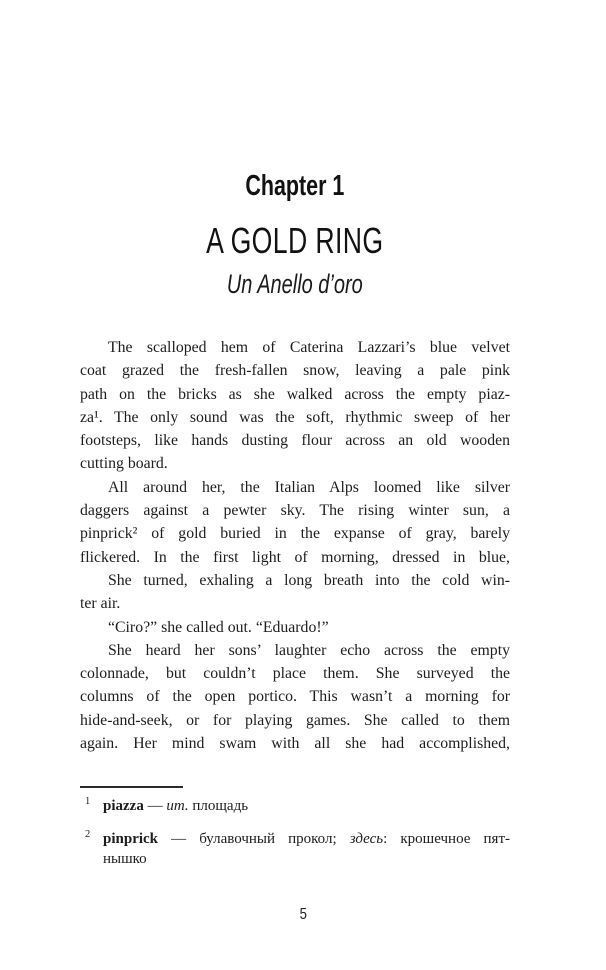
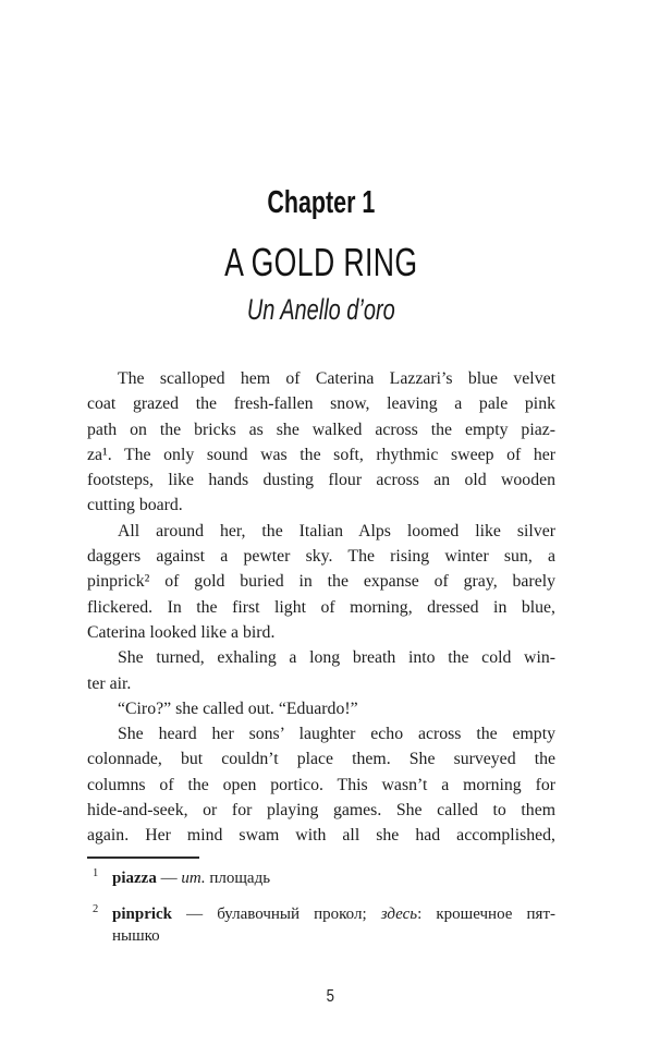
  Chapter 1
  A GOLD RING
  Un Anello d’oro
  The scalloped hem of Caterina Lazzari’s blue velvet
  coat grazed the fresh-fallen snow, leaving a pale pink
  path on the bricks as she walked across the empty piaz-
  za¹. The only sound was the soft, rhythmic sweep of her
  footsteps, like hands dusting flour across an old wooden
  cutting board.
  All around her, the Italian Alps loomed like silver
  daggers against a pewter sky. The rising winter sun, a
  pinprick² of gold buried in the expanse of gray, barely
  flickered. In the first light of morning, dressed in blue,
+ Caterina looked like a bird.
  She turned, exhaling a long breath into the cold win-
  ter air.
  “Ciro?” she called out. “Eduardo!”
  She heard her sons’ laughter echo across the empty
  colonnade, but couldn’t place them. She surveyed the
  columns of the open portico. This wasn’t a morning for
  hide-and-seek, or for playing games. She called to them
  again. Her mind swam with all she had accomplished,
  1
  piazza — ит. площадь
  2
  pinprick — булавочный прокол; здесь: крошечное пят-
  нышко
  5
